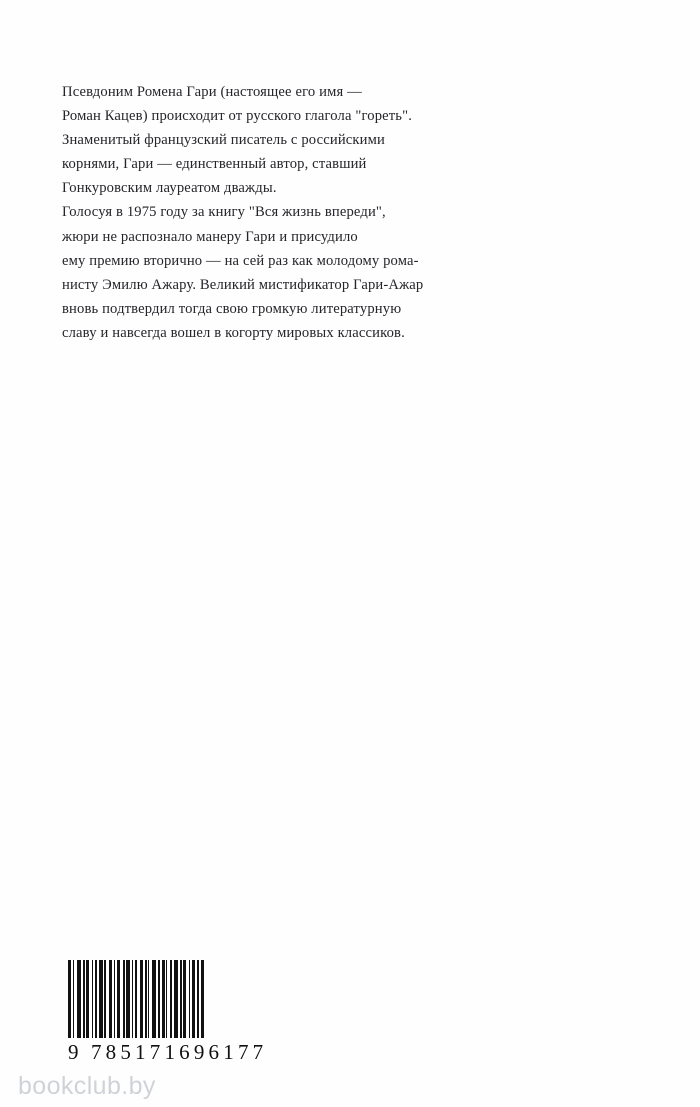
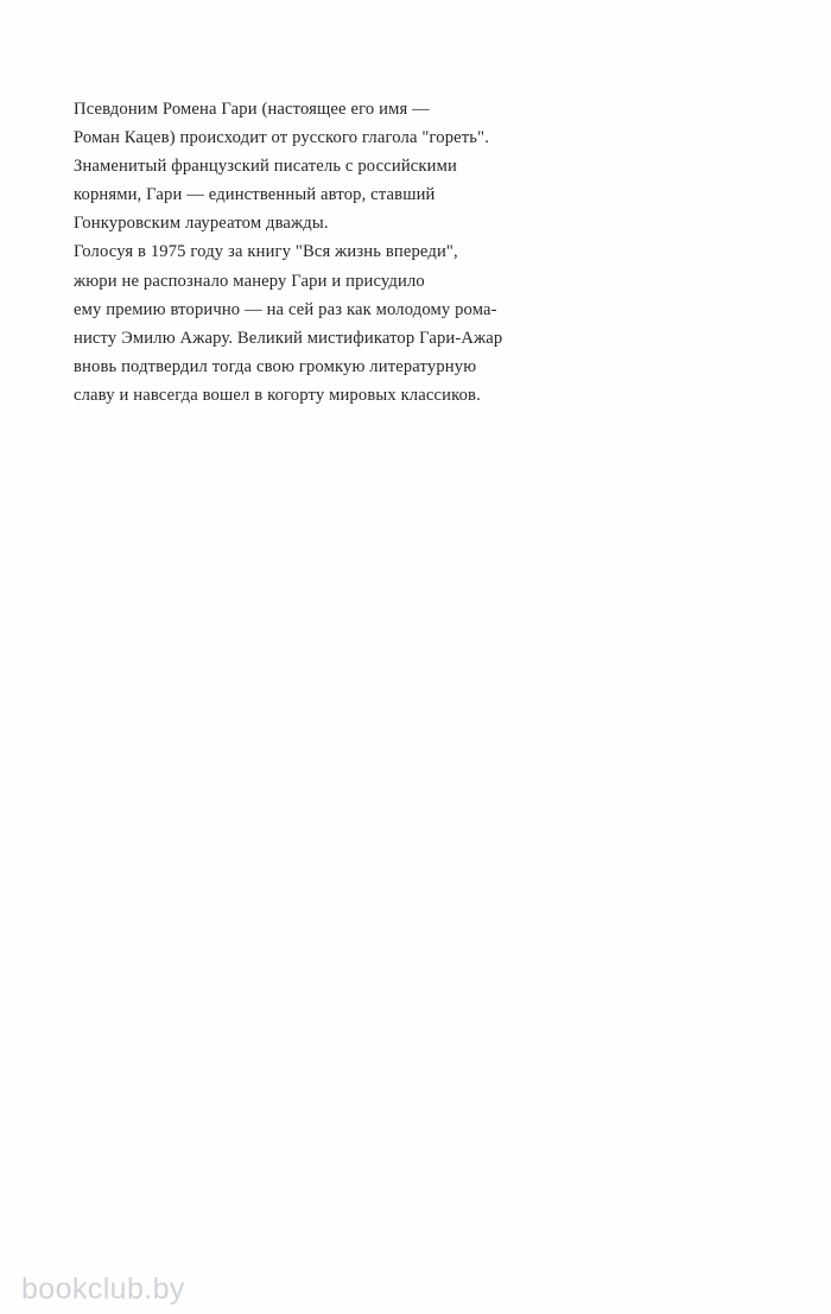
  Псевдоним Ромена Гари (настоящее его имя —
  Роман Кацев) происходит от русского глагола "гореть".
  Знаменитый французский писатель с российскими
  корнями, Гари — единственный автор, ставший
  Гонкуровским лауреатом дважды.
  Голосуя в 1975 году за книгу "Вся жизнь впереди",
  жюри не распознало манеру Гари и присудило
  ему премию вторично — на сей раз как молодому рома-
  нисту Эмилю Ажару. Великий мистификатор Гари-Ажар
  вновь подтвердил тогда свою громкую литературную
  славу и навсегда вошел в когорту мировых классиков.
- 9 785171696177
  bookclub.by
